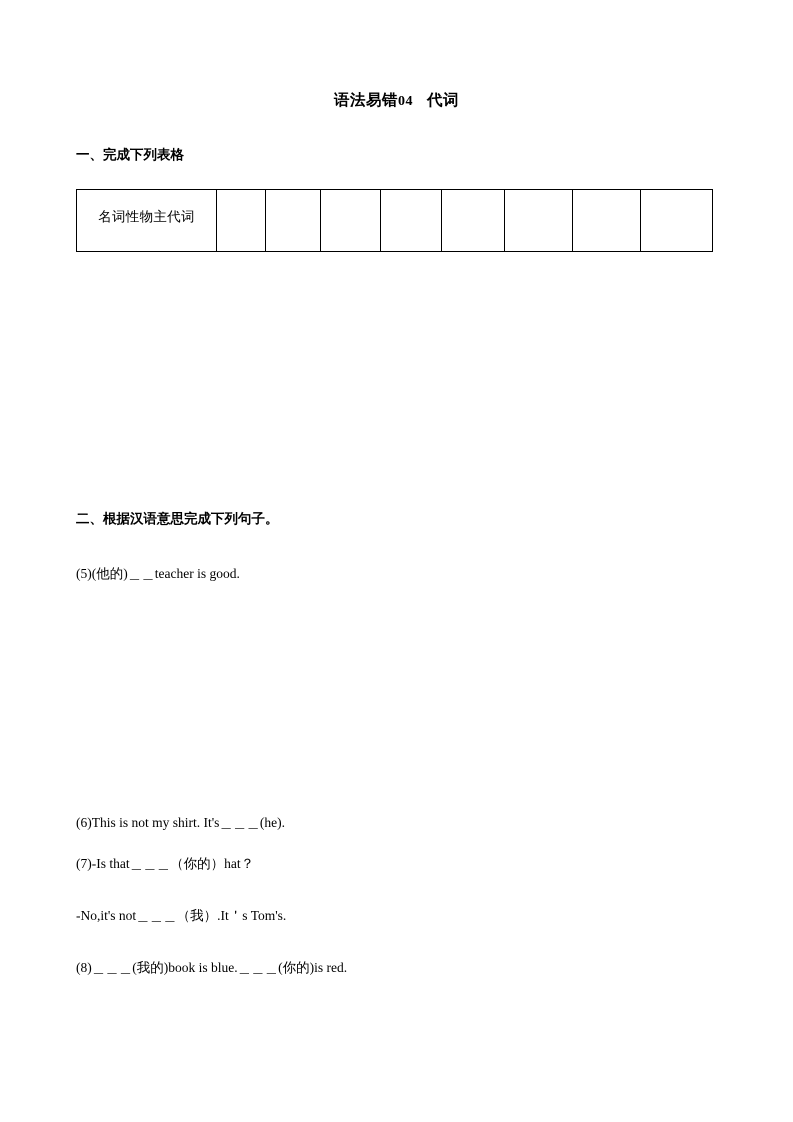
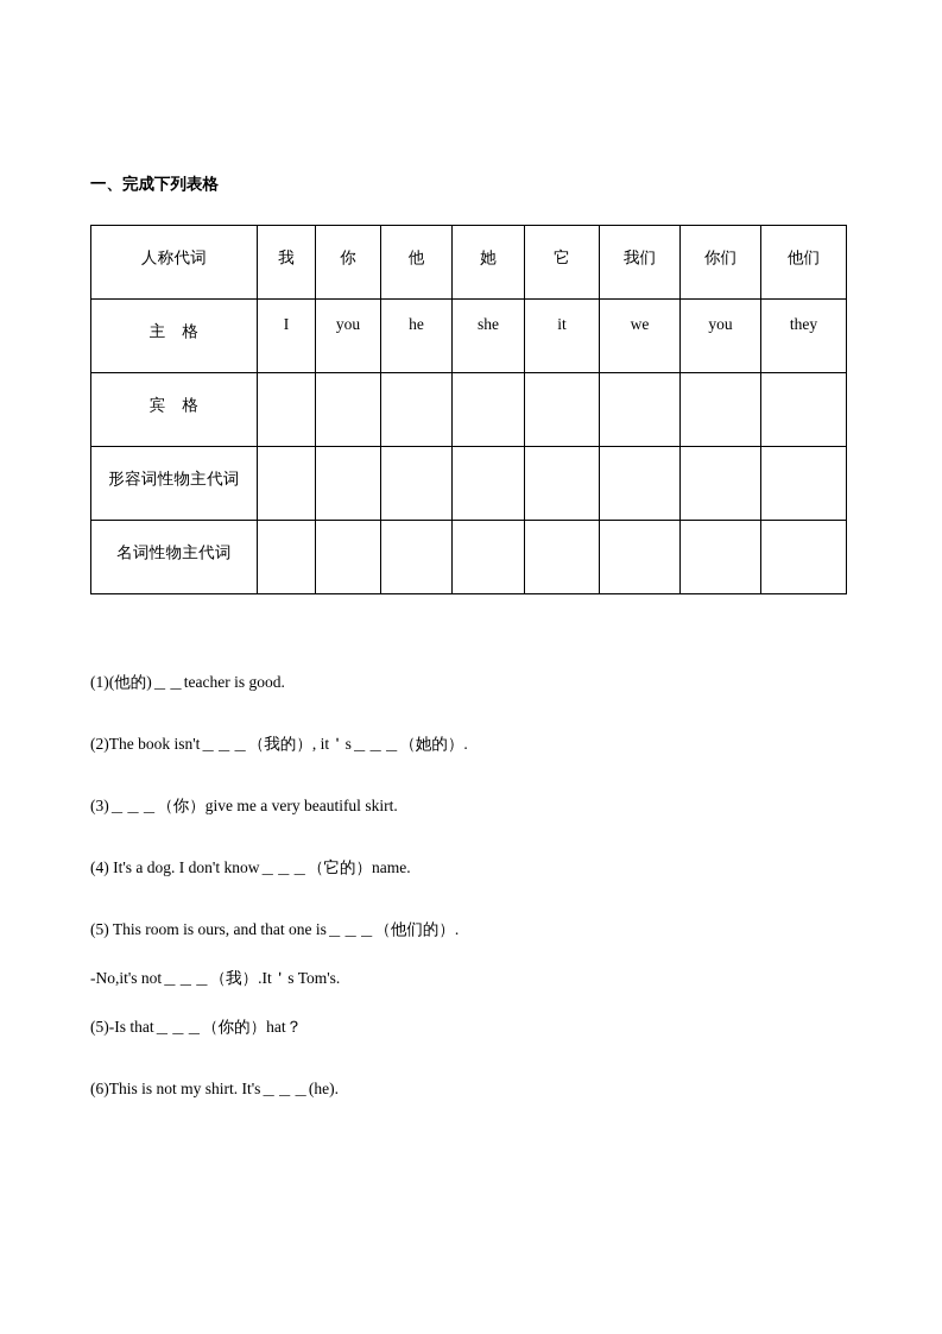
- 语法易错04 代词
  一、完成下列表格
+ 人称代词	我	你	他	她	它	我们	你们	他们
+ 主 格	I	you	he	she	it	we	you	they
+ 宾 格
+ 形容词性物主代词
  名词性物主代词
- 二、根据汉语意思完成下列句子。
- (5)(他的)＿＿teacher is good.
+ (1)(他的)＿＿teacher is good.
+ (2)The book isn't＿＿＿（我的）, it＇s＿＿＿（她的）.
+ (3)＿＿＿（你）give me a very beautiful skirt.
+ (4) It's a dog. I don't know＿＿＿（它的）name.
+ (5) This room is ours, and that one is＿＿＿（他们的）.
- (6)This is not my shirt. It's＿＿＿(he).
+ -No,it's not＿＿＿（我）.It＇s Tom's.
- (7)-Is that＿＿＿（你的）hat？
+ (5)-Is that＿＿＿（你的）hat？
- -No,it's not＿＿＿（我）.It＇s Tom's.
+ (6)This is not my shirt. It's＿＿＿(he).
- (8)＿＿＿(我的)book is blue.＿＿＿(你的)is red.
